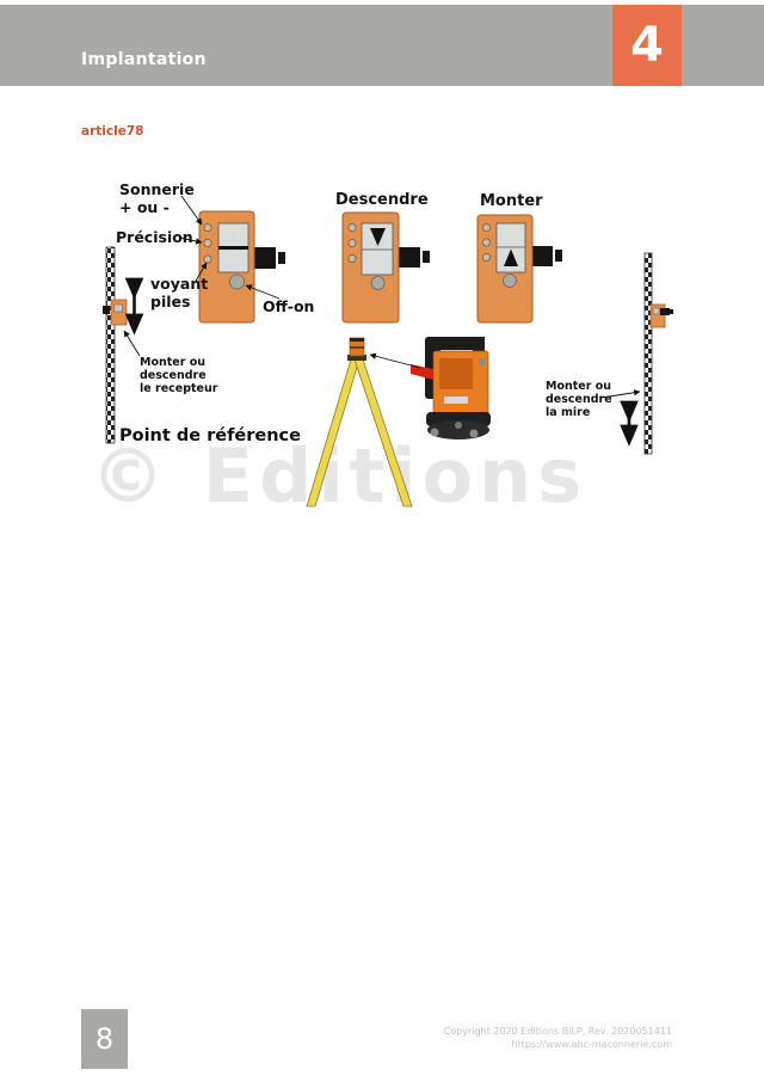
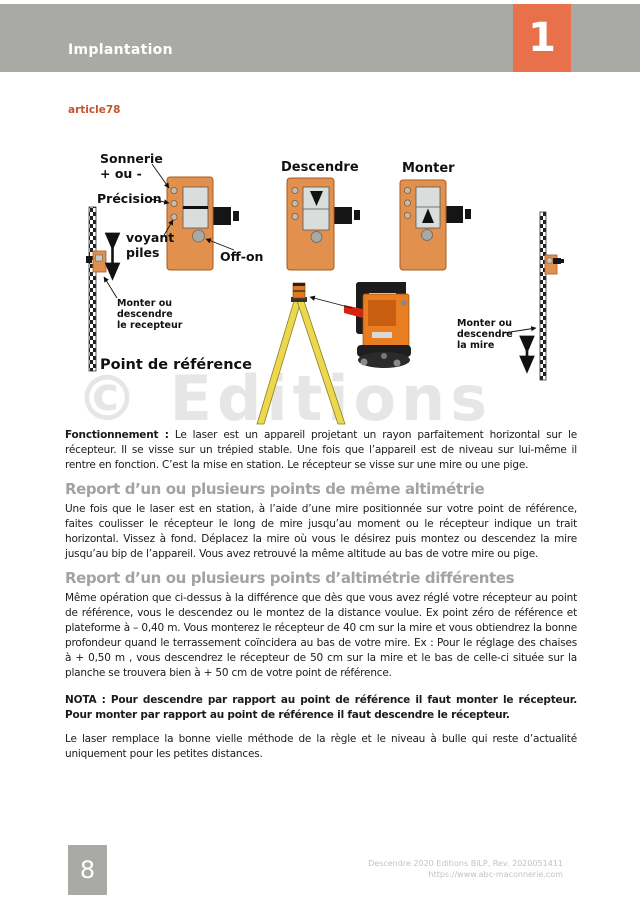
  Implantation
- 4
+ 1
  article78
  © Editions
  Sonnerie
  + ou -
  Précision
  voyant
  piles
  Off-on
  Descendre
  Monter
  Monter ou
  descendre
  le recepteur
  Point de référence
  Monter ou
  descendre
  la mire
+ Fonctionnement : Le laser est un appareil projetant un rayon parfaitement horizontal sur le récepteur. Il se visse sur un trépied stable. Une fois que l’appareil est de niveau sur lui-même il rentre en fonction. C’est la mise en station. Le récepteur se visse sur une mire ou une pige.
+ Report d’un ou plusieurs points de même altimétrie
+ Une fois que le laser est en station, à l’aide d’une mire positionnée sur votre point de référence, faites coulisser le récepteur le long de mire jusqu’au moment ou le récepteur indique un trait horizontal. Vissez à fond. Déplacez la mire où vous le désirez puis montez ou descendez la mire jusqu’au bip de l’appareil. Vous avez retrouvé la même altitude au bas de votre mire ou pige.
+ Report d’un ou plusieurs points d’altimétrie différentes
+ Même opération que ci-dessus à la différence que dès que vous avez réglé votre récepteur au point de référence, vous le descendez ou le montez de la distance voulue. Ex point zéro de référence et plateforme à – 0,40 m. Vous monterez le récepteur de 40 cm sur la mire et vous obtiendrez la bonne profondeur quand le terrassement coïncidera au bas de votre mire. Ex : Pour le réglage des chaises à + 0,50 m , vous descendrez le récepteur de 50 cm sur la mire et le bas de celle-ci située sur la planche se trouvera bien à + 50 cm de votre point de référence.
+ NOTA : Pour descendre par rapport au point de référence il faut monter le récepteur. Pour monter par rapport au point de référence il faut descendre le récepteur.
+ Le laser remplace la bonne vielle méthode de la règle et le niveau à bulle qui reste d’actualité uniquement pour les petites distances.
  8
- Copyright 2020 Editions BiLP, Rev. 2020051411
+ Descendre 2020 Editions BiLP, Rev. 2020051411
  https://www.abc-maconnerie.com
